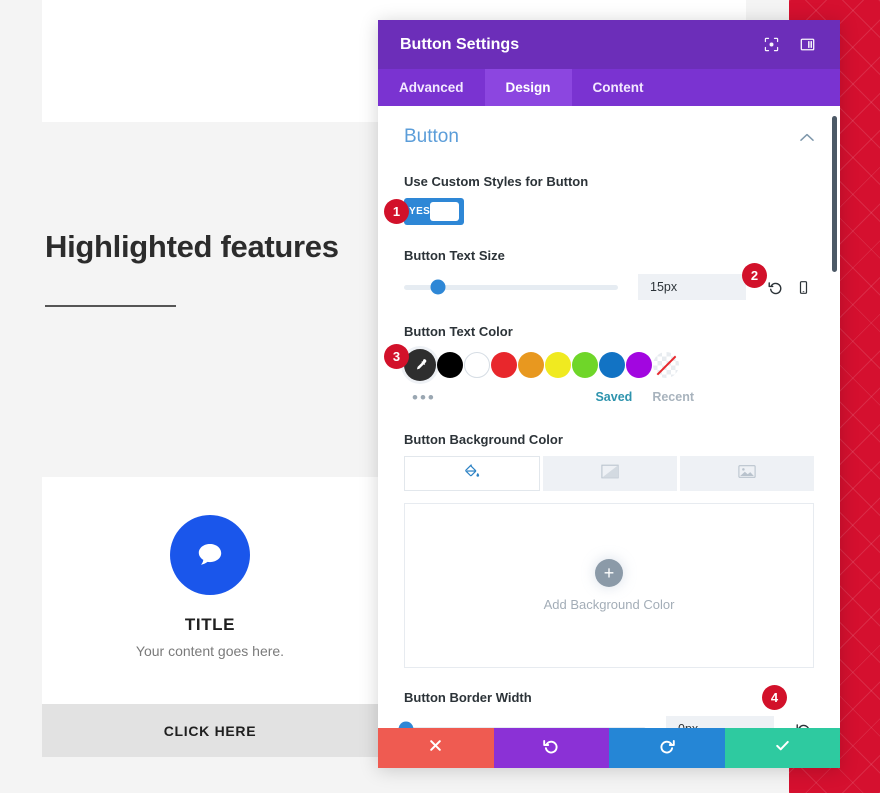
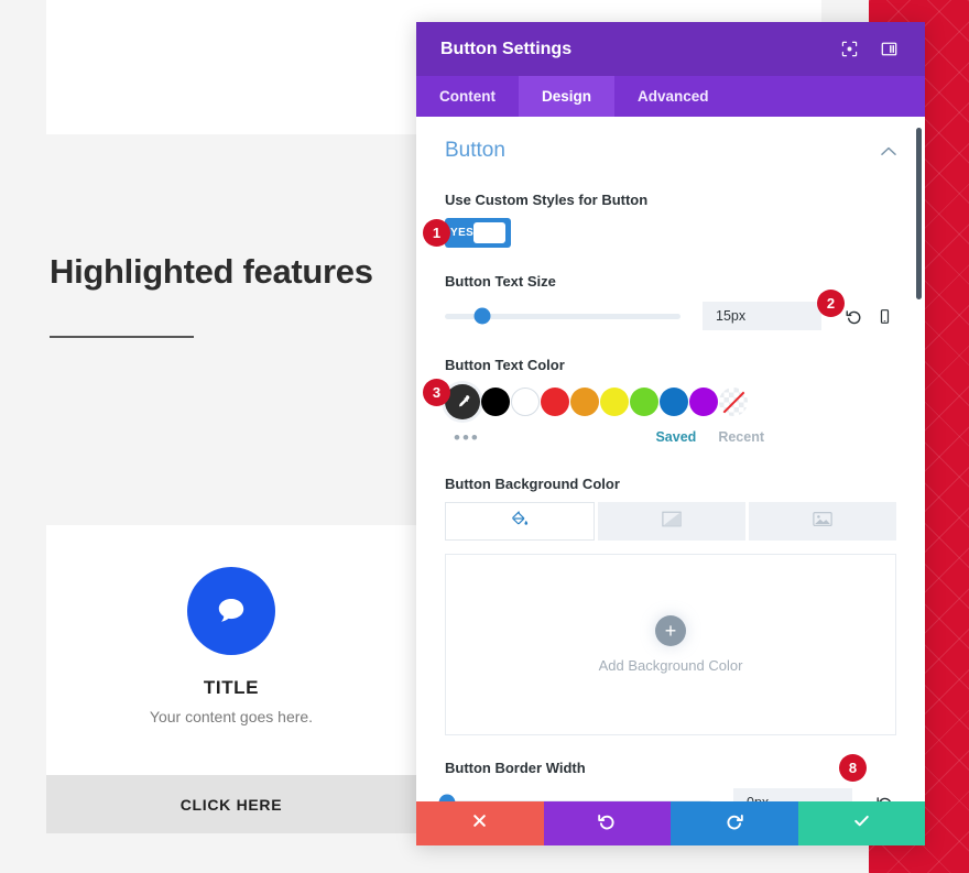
  Highlighted features
  TITLE
  Your content goes here.
  CLICK HERE
  Button Settings
- Advanced
+ Content
  Design
- Content
+ Advanced
  Button
  Use Custom Styles for Button
  YES
  Button Text Size
  15px
  Button Text Color
  •••
  Saved
  Recent
  Button Background Color
  +
  Add Background Color
  Button Border Width
  1
  2
  3
- 4
+ 8
